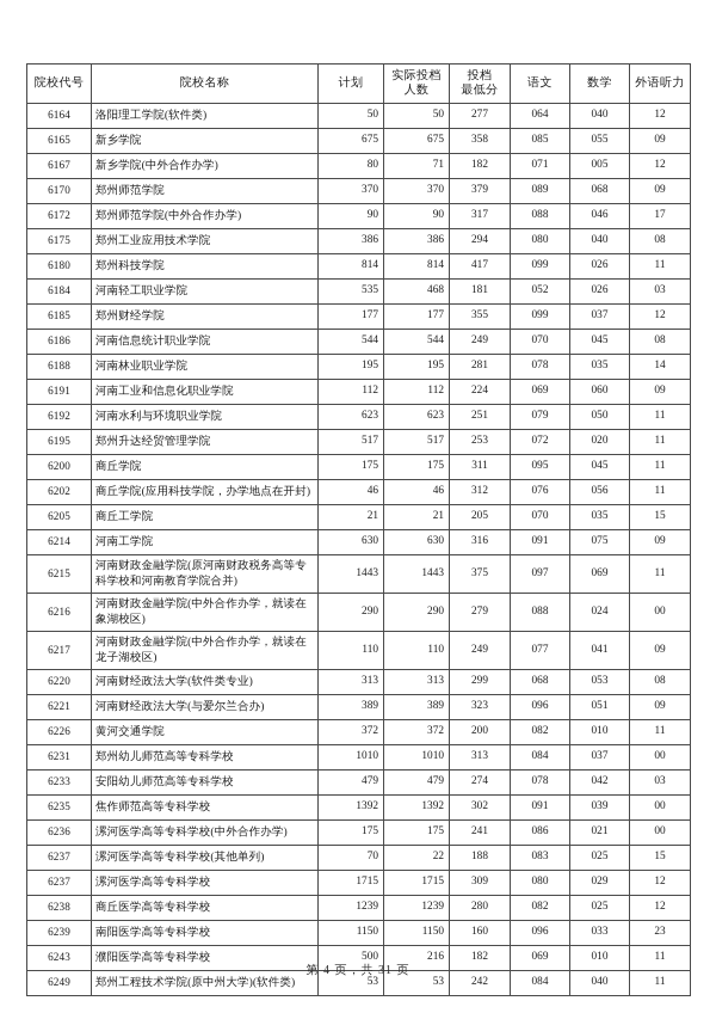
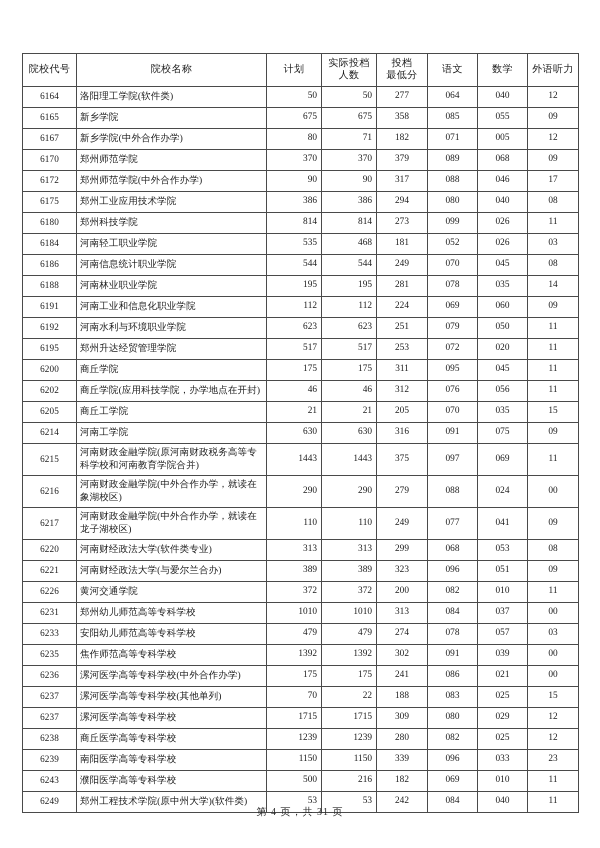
  院校代号	院校名称	计划	实际投档人数	投档最低分	语文	数学	外语听力
  6164	洛阳理工学院(软件类)	50	50	277	064	040	12
  6165	新乡学院	675	675	358	085	055	09
  6167	新乡学院(中外合作办学)	80	71	182	071	005	12
  6170	郑州师范学院	370	370	379	089	068	09
  6172	郑州师范学院(中外合作办学)	90	90	317	088	046	17
  6175	郑州工业应用技术学院	386	386	294	080	040	08
- 6180	郑州科技学院	814	814	417	099	026	11
+ 6180	郑州科技学院	814	814	273	099	026	11
  6184	河南轻工职业学院	535	468	181	052	026	03
- 6185	郑州财经学院	177	177	355	099	037	12
  6186	河南信息统计职业学院	544	544	249	070	045	08
  6188	河南林业职业学院	195	195	281	078	035	14
  6191	河南工业和信息化职业学院	112	112	224	069	060	09
  6192	河南水利与环境职业学院	623	623	251	079	050	11
  6195	郑州升达经贸管理学院	517	517	253	072	020	11
  6200	商丘学院	175	175	311	095	045	11
  6202	商丘学院(应用科技学院，办学地点在开封)	46	46	312	076	056	11
  6205	商丘工学院	21	21	205	070	035	15
  6214	河南工学院	630	630	316	091	075	09
  6215	河南财政金融学院(原河南财政税务高等专科学校和河南教育学院合并)	1443	1443	375	097	069	11
  6216	河南财政金融学院(中外合作办学，就读在象湖校区)	290	290	279	088	024	00
  6217	河南财政金融学院(中外合作办学，就读在龙子湖校区)	110	110	249	077	041	09
  6220	河南财经政法大学(软件类专业)	313	313	299	068	053	08
  6221	河南财经政法大学(与爱尔兰合办)	389	389	323	096	051	09
  6226	黄河交通学院	372	372	200	082	010	11
  6231	郑州幼儿师范高等专科学校	1010	1010	313	084	037	00
- 6233	安阳幼儿师范高等专科学校	479	479	274	078	042	03
+ 6233	安阳幼儿师范高等专科学校	479	479	274	078	057	03
  6235	焦作师范高等专科学校	1392	1392	302	091	039	00
  6236	漯河医学高等专科学校(中外合作办学)	175	175	241	086	021	00
  6237	漯河医学高等专科学校(其他单列)	70	22	188	083	025	15
  6237	漯河医学高等专科学校	1715	1715	309	080	029	12
  6238	商丘医学高等专科学校	1239	1239	280	082	025	12
- 6239	南阳医学高等专科学校	1150	1150	160	096	033	23
+ 6239	南阳医学高等专科学校	1150	1150	339	096	033	23
  6243	濮阳医学高等专科学校	500	216	182	069	010	11
  6249	郑州工程技术学院(原中州大学)(软件类)	53	53	242	084	040	11
  第 4 页，共 31 页
